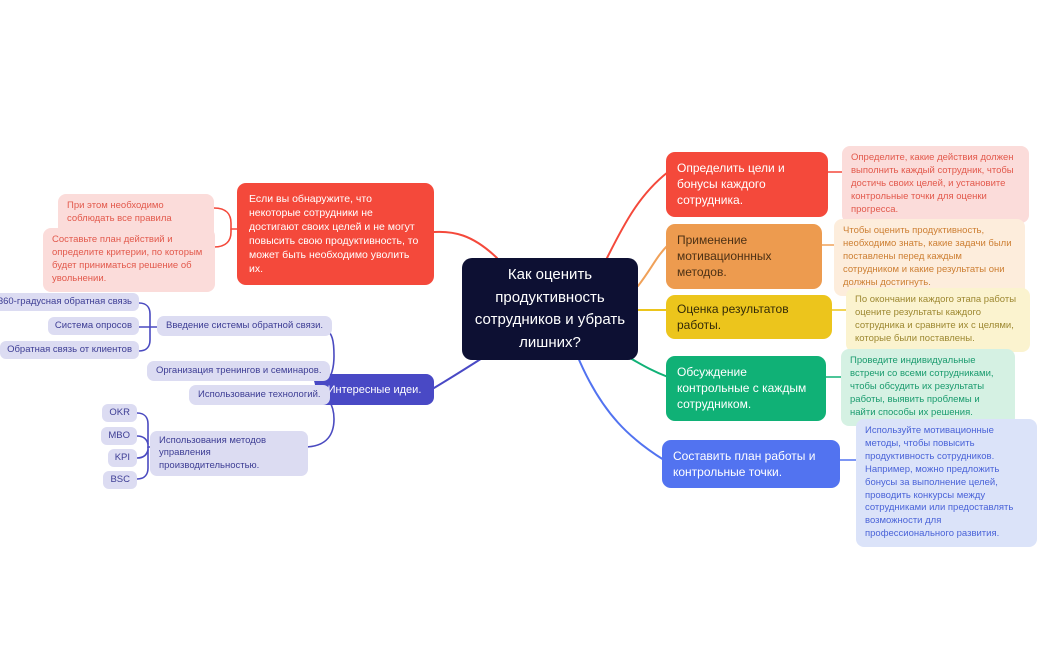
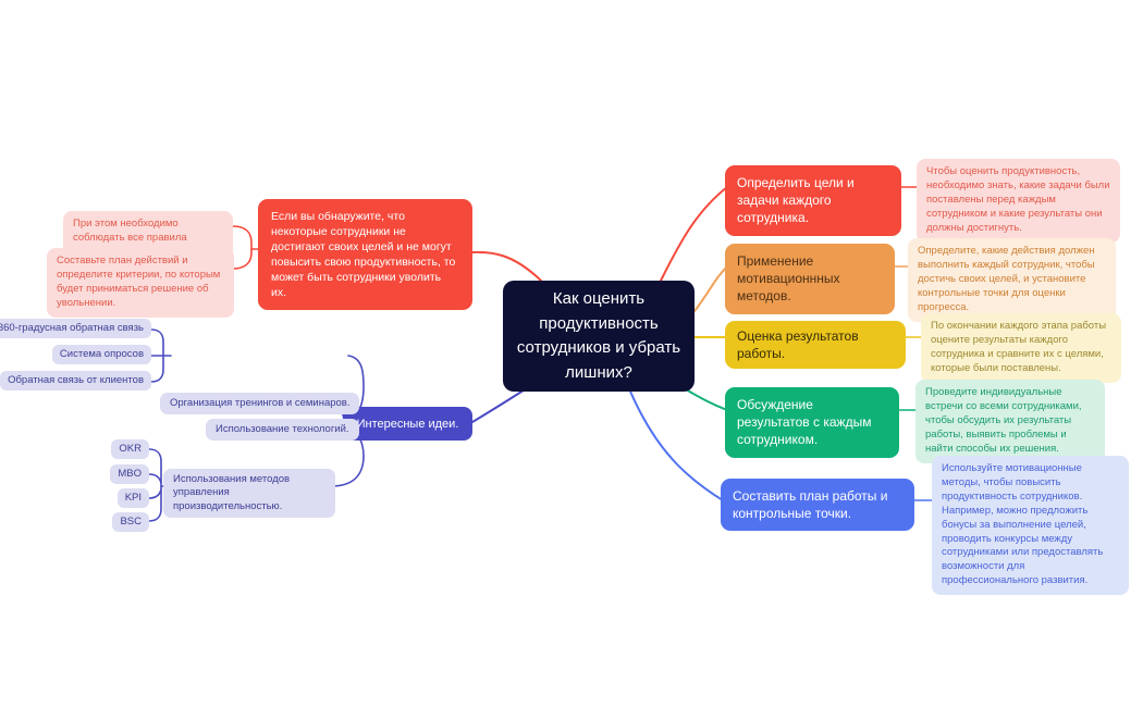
  Как оценить продуктивность сотрудников и убрать лишних?
- Определить цели и бонусы каждого сотрудника.
+ Определить цели и задачи каждого сотрудника.
- Определите, какие действия должен выполнить каждый сотрудник, чтобы достичь своих целей, и установите контрольные точки для оценки прогресса.
+ Чтобы оценить продуктивность, необходимо знать, какие задачи были поставлены перед каждым сотрудником и какие результаты они должны достигнуть.
  Применение мотивационнных методов.
- Чтобы оценить продуктивность, необходимо знать, какие задачи были поставлены перед каждым сотрудником и какие результаты они должны достигнуть.
+ Определите, какие действия должен выполнить каждый сотрудник, чтобы достичь своих целей, и установите контрольные точки для оценки прогресса.
  Оценка результатов работы.
  По окончании каждого этапа работы оцените результаты каждого сотрудника и сравните их с целями, которые были поставлены.
- Обсуждение контрольные с каждым сотрудником.
+ Обсуждение результатов с каждым сотрудником.
  Проведите индивидуальные встречи со всеми сотрудниками, чтобы обсудить их результаты работы, выявить проблемы и найти способы их решения.
  Составить план работы и контрольные точки.
  Используйте мотивационные методы, чтобы повысить продуктивность сотрудников. Например, можно предложить бонусы за выполнение целей, проводить конкурсы между сотрудниками или предоставлять возможности для профессионального развития.
- Если вы обнаружите, что некоторые сотрудники не достигают своих целей и не могут повысить свою продуктивность, то может быть необходимо уволить их.
+ Если вы обнаружите, что некоторые сотрудники не достигают своих целей и не могут повысить свою продуктивность, то может быть сотрудники уволить их.
  Составьте план действий и определите критерии, по которым будет приниматься решение об увольнении.
  Интересные идеи.
- Введение системы обратной связи.
  360-градусная обратная связь
  Система опросов
  Обратная связь от клиентов
  Организация тренингов и семинаров.
  Использование технологий.
  Использования методов управления производительностью.
  OKR
  MBO
  KPI
  BSC
